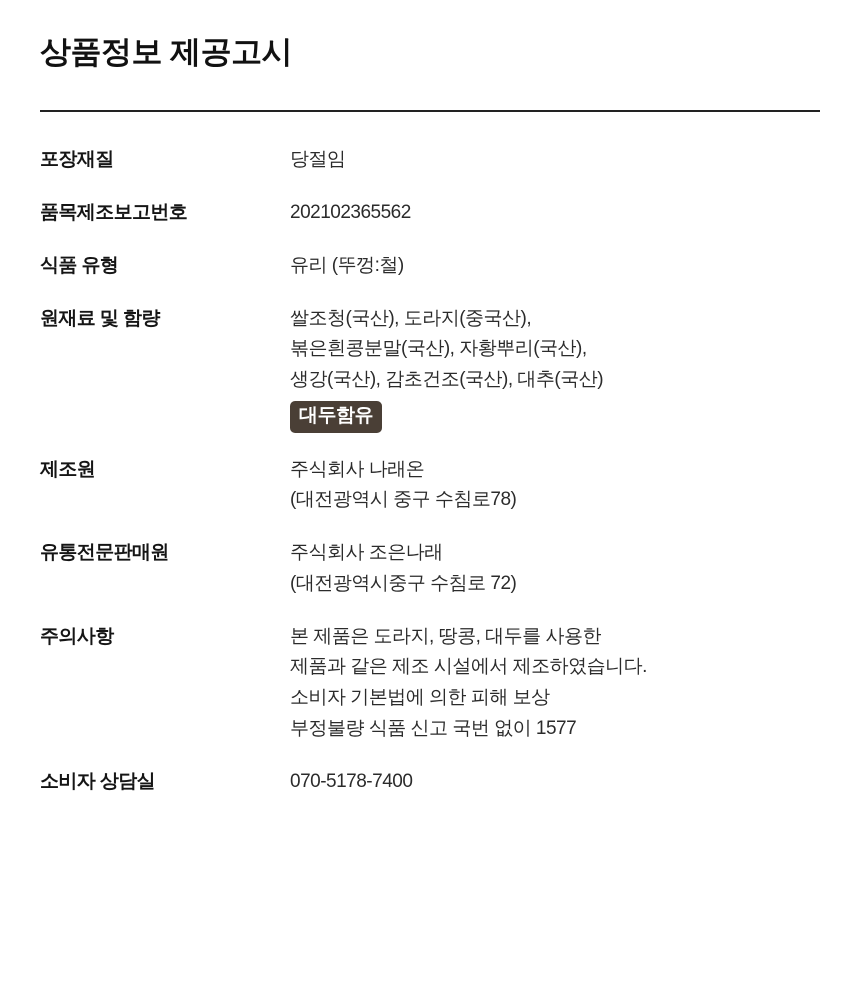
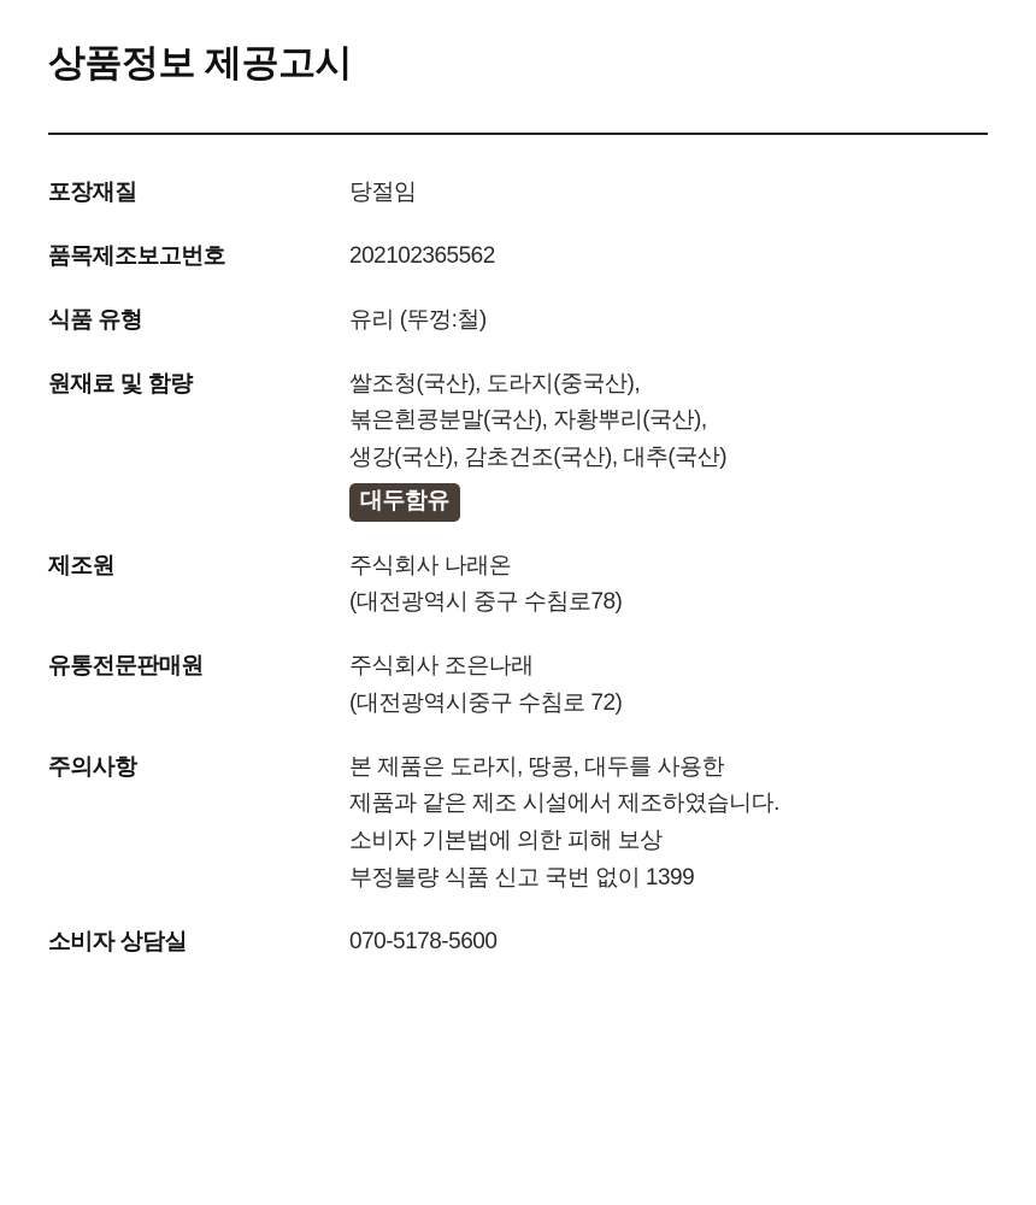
  상품정보 제공고시
  포장재질	당절임
  품목제조보고번호	202102365562
  식품 유형	유리 (뚜껑:철)
  원재료 및 함량	쌀조청(국산), 도라지(중국산), 볶은흰콩분말(국산), 자황뿌리(국산), 생강(국산), 감초건조(국산), 대추(국산) 대두함유
  제조원	주식회사 나래온 (대전광역시 중구 수침로78)
  유통전문판매원	주식회사 조은나래 (대전광역시중구 수침로 72)
- 주의사항	본 제품은 도라지, 땅콩, 대두를 사용한 제품과 같은 제조 시설에서 제조하였습니다. 소비자 기본법에 의한 피해 보상 부정불량 식품 신고 국번 없이 1577
+ 주의사항	본 제품은 도라지, 땅콩, 대두를 사용한 제품과 같은 제조 시설에서 제조하였습니다. 소비자 기본법에 의한 피해 보상 부정불량 식품 신고 국번 없이 1399
- 소비자 상담실	070-5178-7400
+ 소비자 상담실	070-5178-5600
